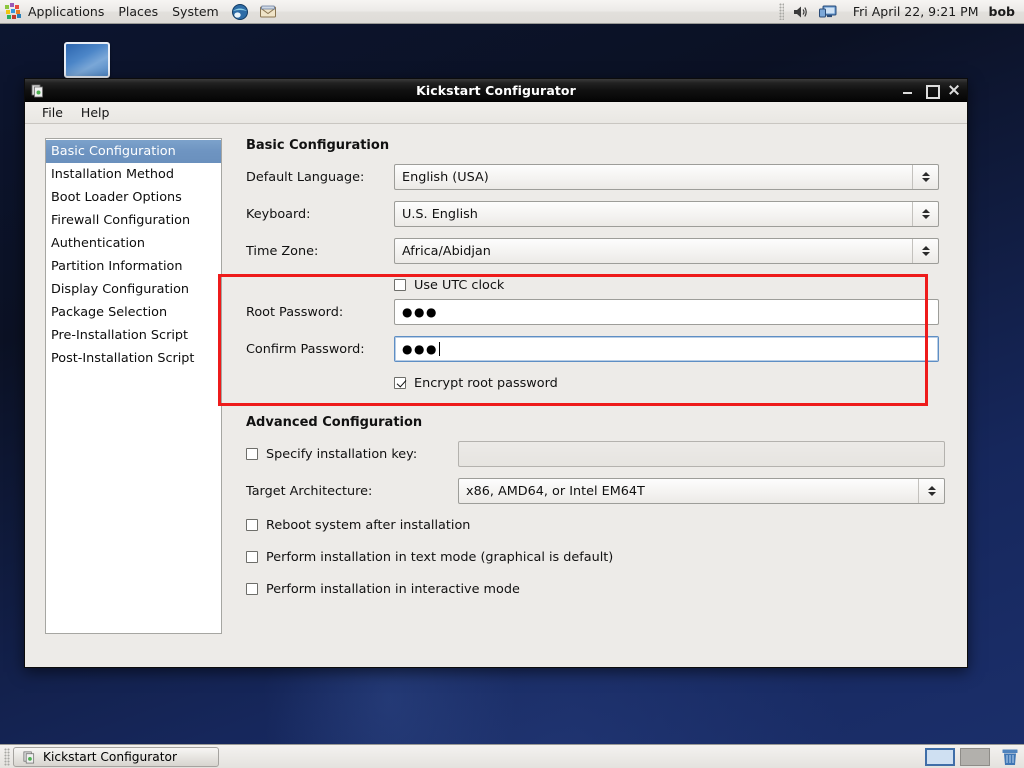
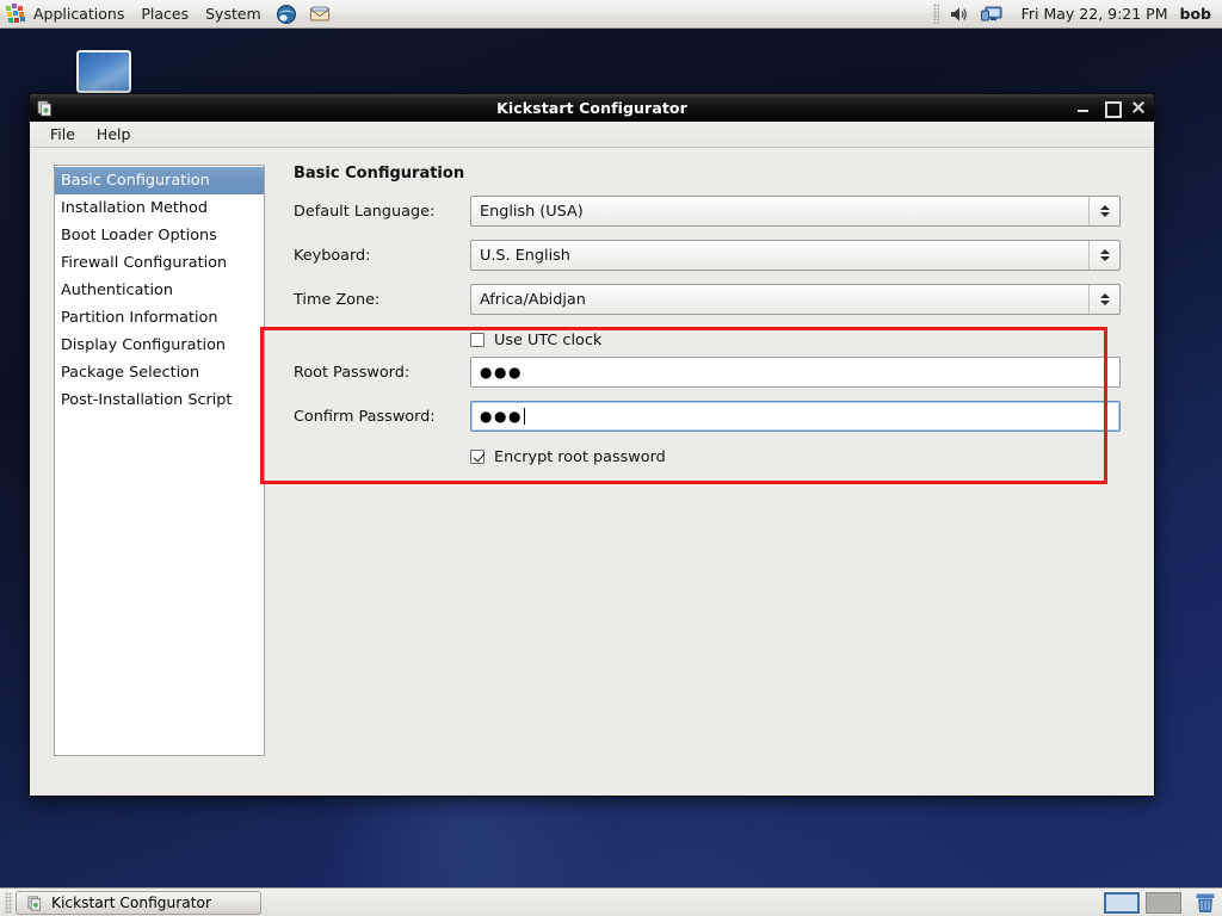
  Applications
  Places
  System
- Fri April 22, 9:21 PM
+ Fri May 22, 9:21 PM
  bob
  Kickstart Configurator
  File
  Help
  Basic Configuration
  Installation Method
  Boot Loader Options
  Firewall Configuration
  Authentication
  Partition Information
  Display Configuration
  Package Selection
- Pre-Installation Script
  Post-Installation Script
  Basic Configuration
  Default Language:
  English (USA)
  Keyboard:
  U.S. English
  Time Zone:
  Africa/Abidjan
  Use UTC clock
  Root Password:
  ●●●
  Confirm Password:
  ●●●
  Encrypt root password
- Advanced Configuration
- Specify installation key:
- Target Architecture:
- x86, AMD64, or Intel EM64T
- Reboot system after installation
- Perform installation in text mode (graphical is default)
- Perform installation in interactive mode
  Kickstart Configurator
